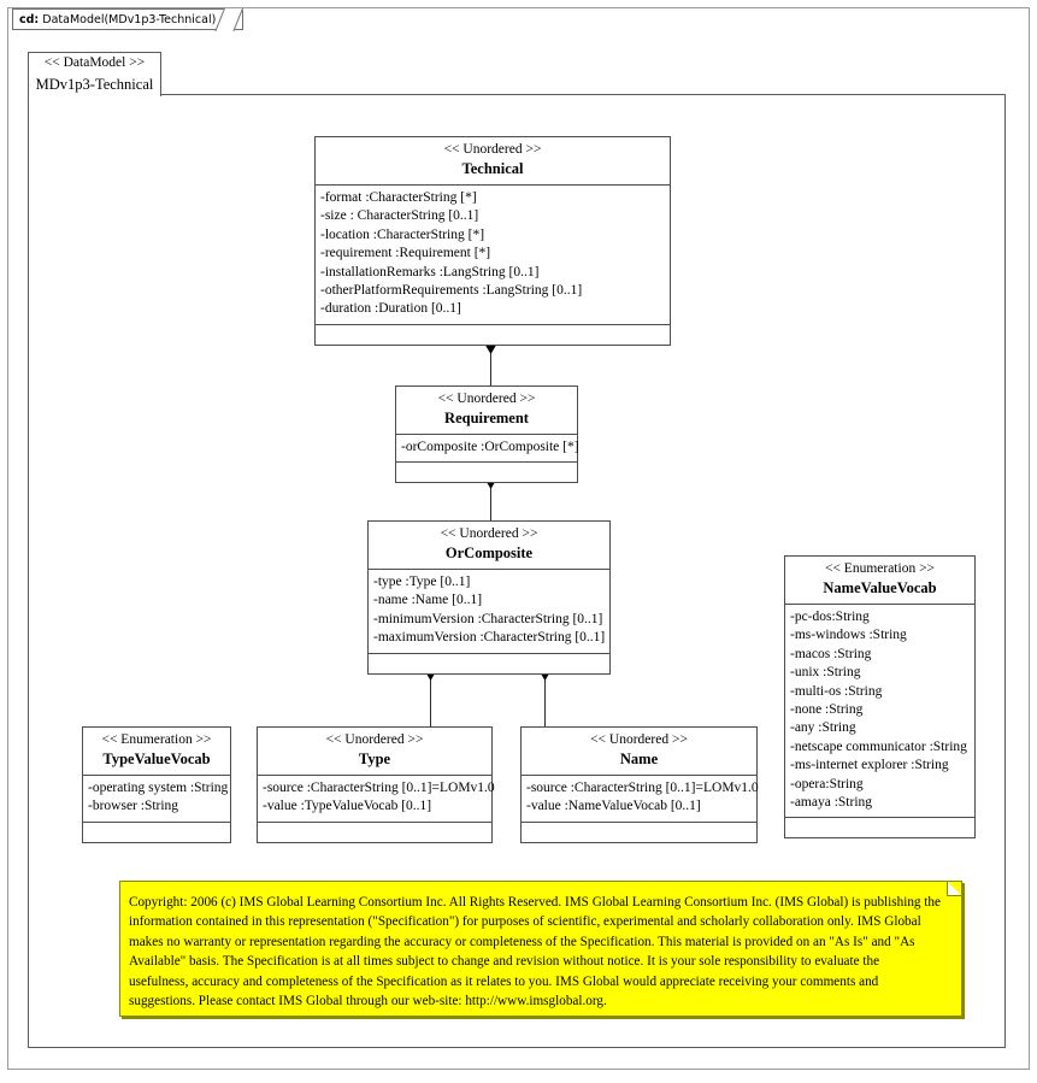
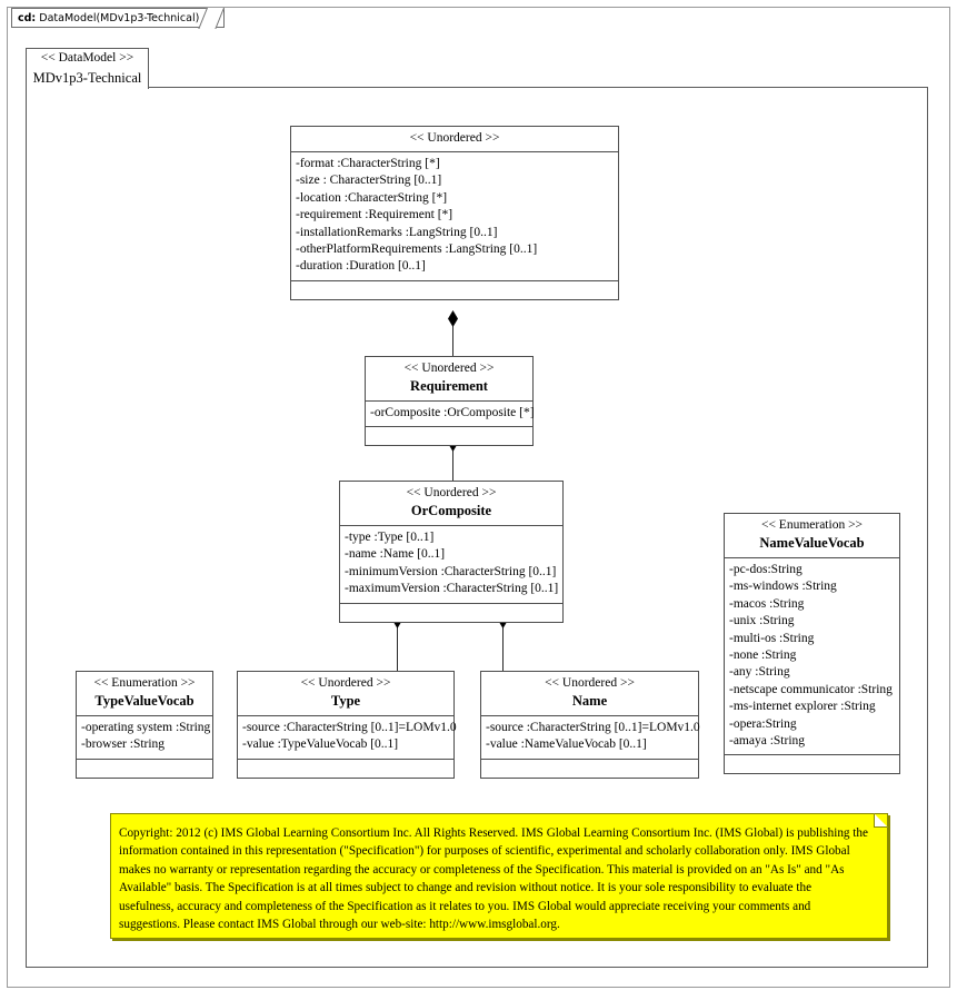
  cd: DataModel(MDv1p3-Technical)
  << DataModel >>
  MDv1p3-Technical
  << Unordered >>
- Technical
  -format :CharacterString [*]
  -size : CharacterString [0..1]
  -location :CharacterString [*]
  -requirement :Requirement [*]
  -installationRemarks :LangString [0..1]
  -otherPlatformRequirements :LangString [0..1]
  -duration :Duration [0..1]
  << Unordered >>
  Requirement
  -orComposite :OrComposite [*]
  << Unordered >>
  OrComposite
  -type :Type [0..1]
  -name :Name [0..1]
  -minimumVersion :CharacterString [0..1]
  -maximumVersion :CharacterString [0..1]
  << Enumeration >>
  TypeValueVocab
  -operating system :String
  -browser :String
  << Unordered >>
  Type
  -source :CharacterString [0..1]=LOMv1.0
  -value :TypeValueVocab [0..1]
  << Unordered >>
  Name
  -source :CharacterString [0..1]=LOMv1.0
  -value :NameValueVocab [0..1]
  << Enumeration >>
  NameValueVocab
  -pc-dos:String
  -ms-windows :String
  -macos :String
  -unix :String
  -multi-os :String
  -none :String
  -any :String
  -netscape communicator :String
  -ms-internet explorer :String
  -opera:String
  -amaya :String
- Copyright: 2006 (c) IMS Global Learning Consortium Inc. All Rights Reserved. IMS Global Learning Consortium Inc. (IMS Global) is publishing the information contained in this representation ("Specification") for purposes of scientific, experimental and scholarly collaboration only. IMS Global makes no warranty or representation regarding the accuracy or completeness of the Specification. This material is provided on an "As Is" and "As Available" basis. The Specification is at all times subject to change and revision without notice. It is your sole responsibility to evaluate the usefulness, accuracy and completeness of the Specification as it relates to you. IMS Global would appreciate receiving your comments and suggestions. Please contact IMS Global through our web-site: http://www.imsglobal.org.
+ Copyright: 2012 (c) IMS Global Learning Consortium Inc. All Rights Reserved. IMS Global Learning Consortium Inc. (IMS Global) is publishing the information contained in this representation ("Specification") for purposes of scientific, experimental and scholarly collaboration only. IMS Global makes no warranty or representation regarding the accuracy or completeness of the Specification. This material is provided on an "As Is" and "As Available" basis. The Specification is at all times subject to change and revision without notice. It is your sole responsibility to evaluate the usefulness, accuracy and completeness of the Specification as it relates to you. IMS Global would appreciate receiving your comments and suggestions. Please contact IMS Global through our web-site: http://www.imsglobal.org.
